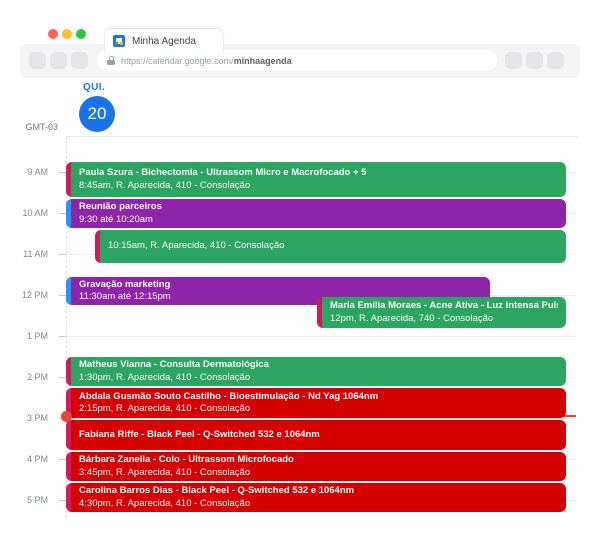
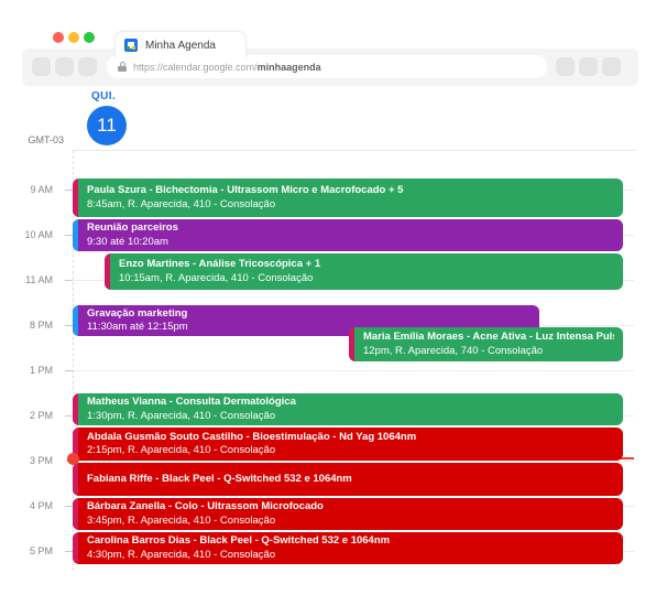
  Minha Agenda
  https://calendar.google.com/minhaagenda
  QUI.
- 20
+ 11
  GMT-03
  9 AM
  10 AM
  11 AM
- 12 PM
+ 8 PM
  1 PM
  2 PM
  3 PM
  4 PM
  5 PM
  Paula Szura - Bichectomia - Ultrassom Micro e Macrofocado + 5
  8:45am, R. Aparecida, 410 - Consolação
  Reunião parceiros
  9:30 até 10:20am
+ Enzo Martines - Análise Tricoscópica + 1
  10:15am, R. Aparecida, 410 - Consolação
  Gravação marketing
  11:30am até 12:15pm
  Maria Emília Moraes - Acne Ativa - Luz Intensa Pul
  12pm, R. Aparecida, 740 - Consolação
  Matheus Vianna - Consulta Dermatológica
  1:30pm, R. Aparecida, 410 - Consolação
  Abdala Gusmão Souto Castilho - Bioestimulação - Nd Yag 1064nm
  2:15pm, R. Aparecida, 410 - Consolação
  Fabiana Riffe - Black Peel - Q-Switched 532 e 1064nm
  Bárbara Zanella - Colo - Ultrassom Microfocado
  3:45pm, R. Aparecida, 410 - Consolação
  Carolina Barros Dias - Black Peel - Q-Switched 532 e 1064nm
  4:30pm, R. Aparecida, 410 - Consolação
